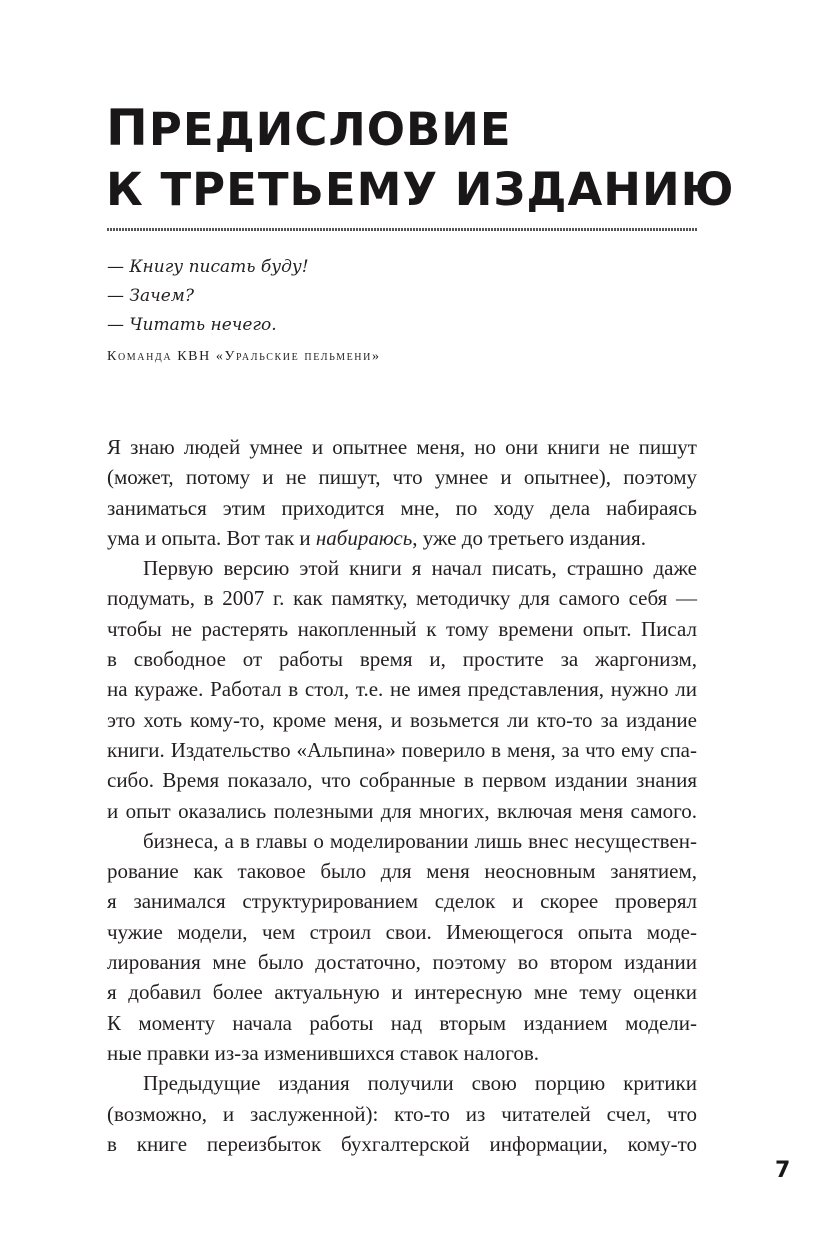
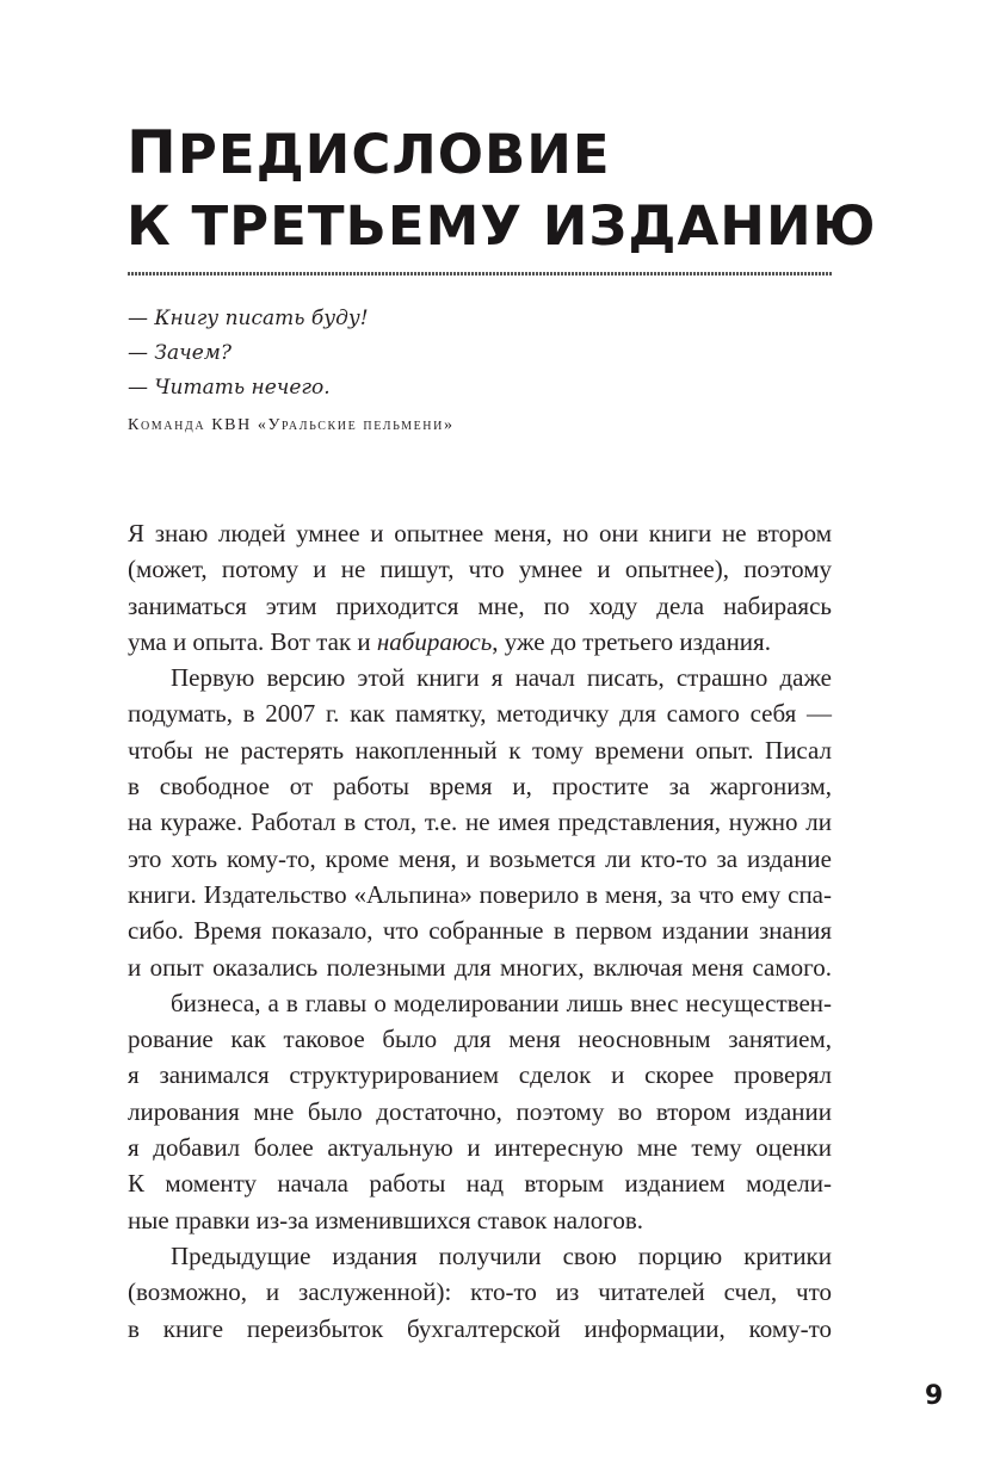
  ПРЕДИСЛОВИЕ
  К ТРЕТЬЕМУ ИЗДАНИЮ
  — Книгу писать буду!
  — Зачем?
  — Читать нечего.
  Команда КВН «Уральские пельмени»
- Я знаю людей умнее и опытнее меня, но они книги не пишут
+ Я знаю людей умнее и опытнее меня, но они книги не втором
  (может, потому и не пишут, что умнее и опытнее), поэтому
  заниматься этим приходится мне, по ходу дела набираясь
  ума и опыта. Вот так и набираюсь, уже до третьего издания.
  Первую версию этой книги я начал писать, страшно даже
  подумать, в 2007 г. как памятку, методичку для самого себя —
  чтобы не растерять накопленный к тому времени опыт. Писал
  в свободное от работы время и, простите за жаргонизм,
  на кураже. Работал в стол, т.е. не имея представления, нужно ли
  это хоть кому-то, кроме меня, и возьмется ли кто-то за издание
  книги. Издательство «Альпина» поверило в меня, за что ему спа-
  сибо. Время показало, что собранные в первом издании знания
  и опыт оказались полезными для многих, включая меня самого.
  бизнеса, а в главы о моделировании лишь внес несуществен-
  рование как таковое было для меня неосновным занятием,
  я занимался структурированием сделок и скорее проверял
- чужие модели, чем строил свои. Имеющегося опыта моде-
  лирования мне было достаточно, поэтому во втором издании
  я добавил более актуальную и интересную мне тему оценки
  К моменту начала работы над вторым изданием модели-
  ные правки из-за изменившихся ставок налогов.
  Предыдущие издания получили свою порцию критики
  (возможно, и заслуженной): кто-то из читателей счел, что
  в книге переизбыток бухгалтерской информации, кому-то
- 7
+ 9
